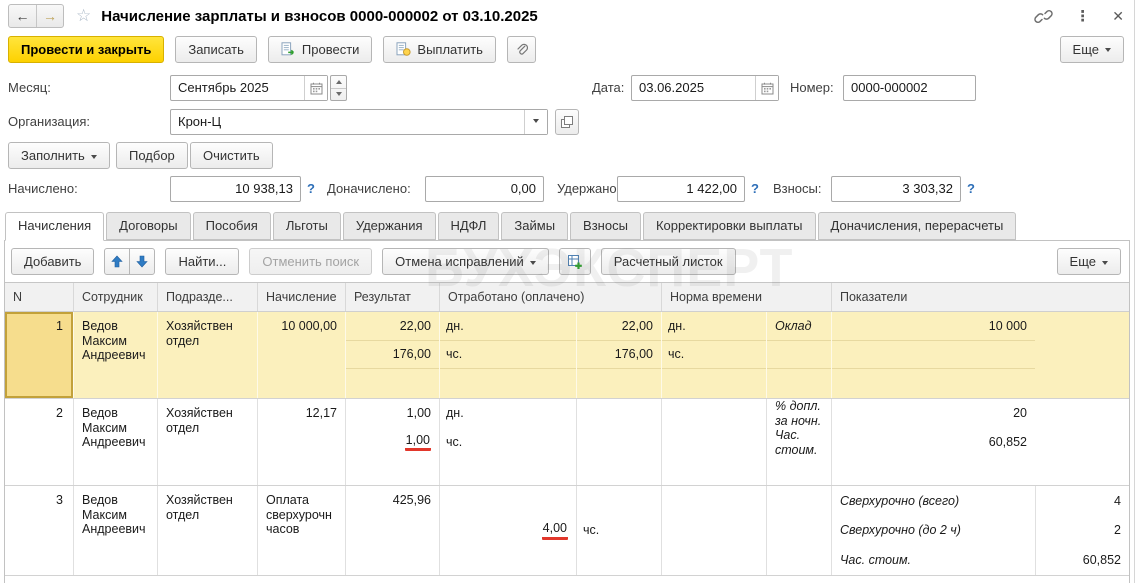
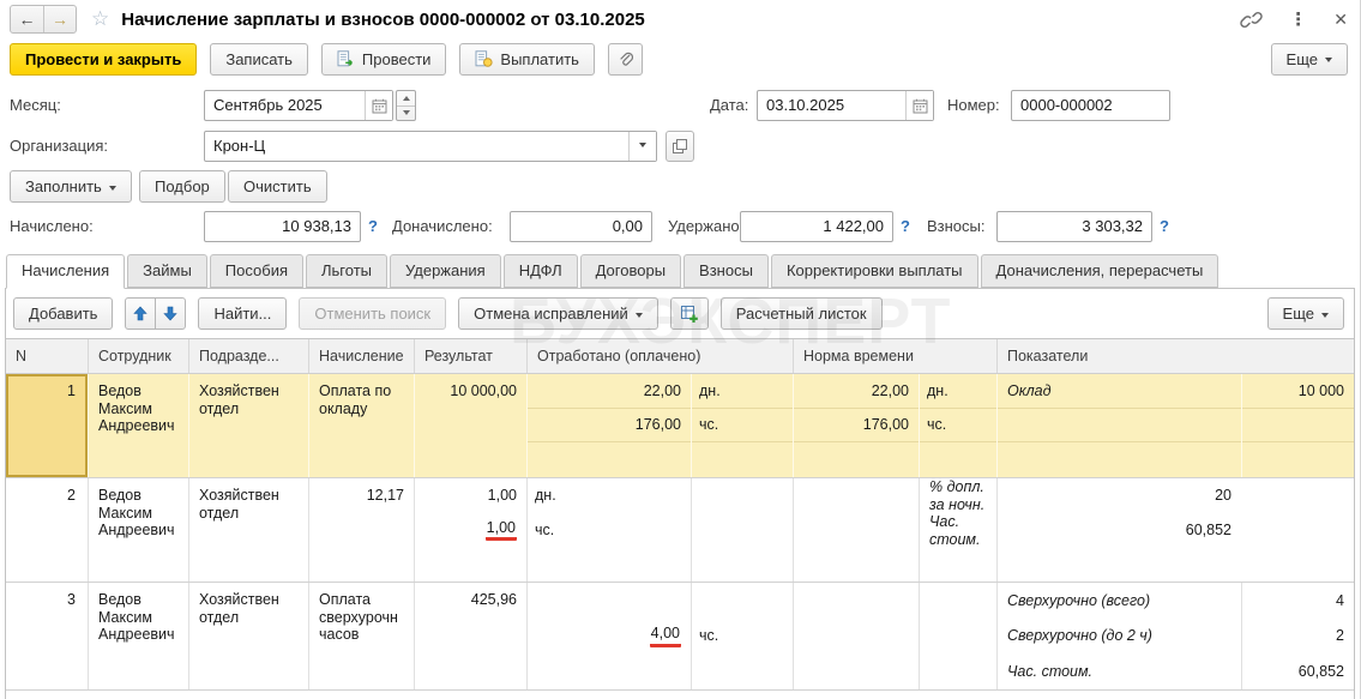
  ←
  →
  ☆
  Начисление зарплаты и взносов 0000-000002 от 03.10.2025
  ⋮
  ✕
  Провести и закрыть
  Записать
  Провести
  Выплатить
  Еще
  Месяц:
  Сентябрь 2025
  Дата:
- 03.06.2025
+ 03.10.2025
  Номер:
  0000-000002
  Организация:
  Крон-Ц
  Заполнить
  Подбор
  Очистить
  Начислено:
  10 938,13
  ?
  Доначислено:
  0,00
  Удержано
  1 422,00
  ?
  Взносы:
  3 303,32
  ?
  Начисления
- Договоры
+ Займы
  Пособия
  Льготы
  Удержания
  НДФЛ
- Займы
+ Договоры
  Взносы
  Корректировки выплаты
  Доначисления, перерасчеты
  Добавить
  Найти...
  Отменить поиск
  Отмена исправлений
  Расчетный листок
  Еще
  N
  Сотрудник
  Подразде...
  Начисление
  Результат
  Отработано (оплачено)
  Норма времени
  Показатели
  1
  Ведов Максим Андреевич
  Хозяйствен отдел
+ Оплата по окладу
  10 000,00
  22,00
  176,00
  дн.
  чс.
  22,00
  176,00
  дн.
  чс.
  Оклад
  10 000
  2
  Ведов Максим Андреевич
  Хозяйствен отдел
  12,17
  1,00
  1,00
  дн.
  чс.
  % допл. за ночн.
  Час. стоим.
  20
  60,852
  3
  Ведов Максим Андреевич
  Хозяйствен отдел
  Оплата сверхурочн часов
  425,96
  4,00
  чс.
  Сверхурочно (всего)
  Сверхурочно (до 2 ч)
  Час. стоим.
  4
  2
  60,852
  БУХЭКСПЕРТ
